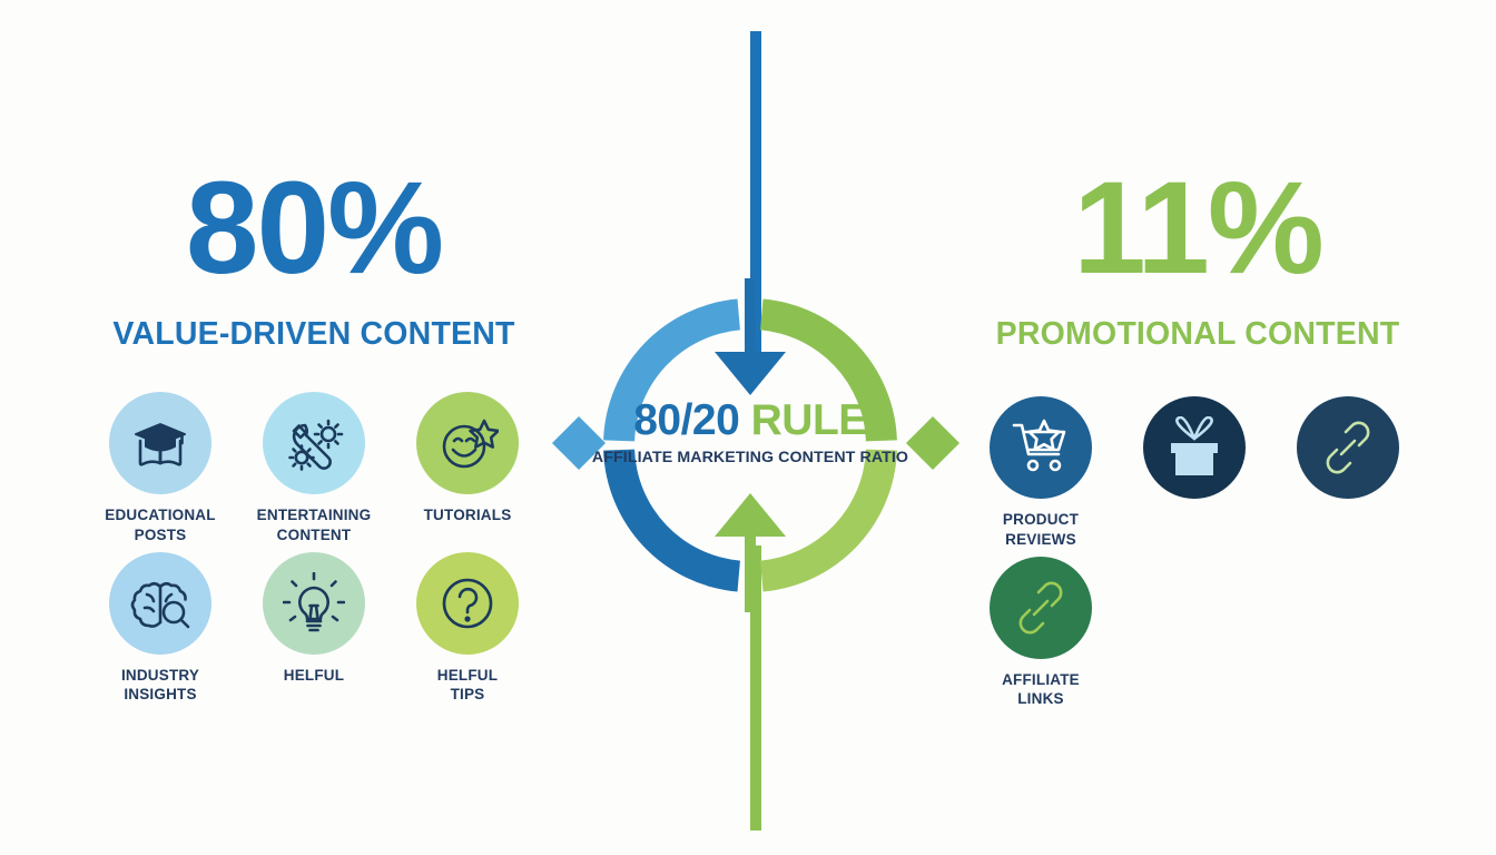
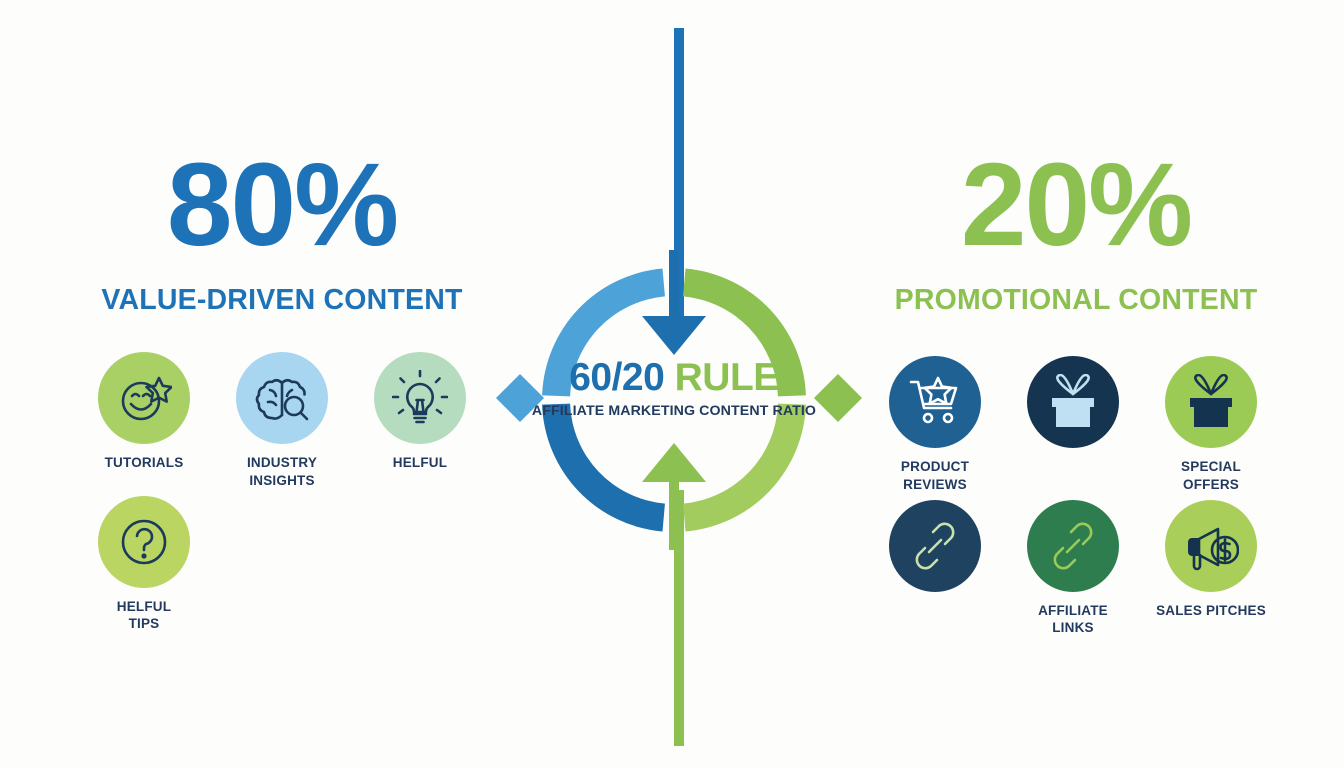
  80%
  VALUE-DRIVEN CONTENT
- 11%
+ 20%
  PROMOTIONAL CONTENT
- EDUCATIONAL
- POSTS
- ENTERTAINING
- CONTENT
  TUTORIALS
  INDUSTRY
  INSIGHTS
  HELFUL
  HELFUL
  TIPS
  PRODUCT
  REVIEWS
+ SPECIAL
+ OFFERS
  AFFILIATE
  LINKS
+ SALES PITCHES
- 80/20 RULE
+ 60/20 RULE
  AFFILIATE MARKETING CONTENT RATIO
